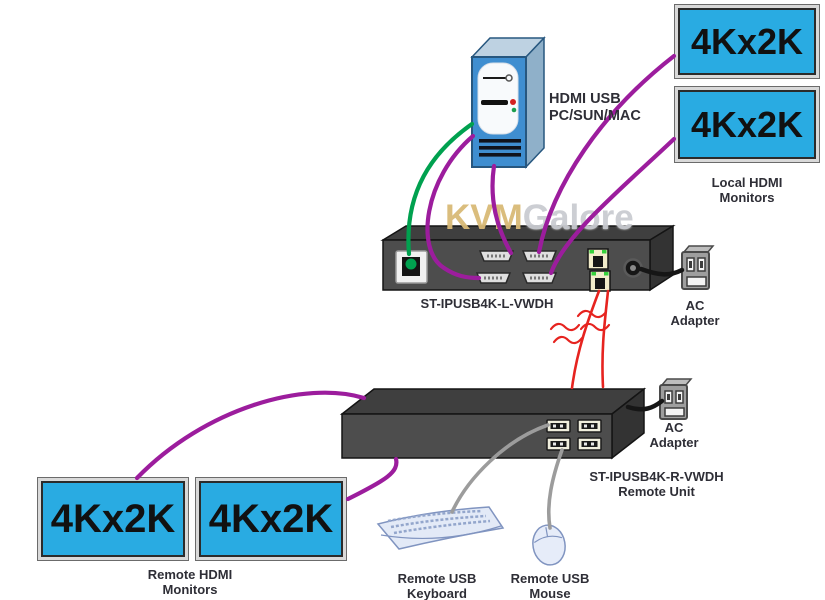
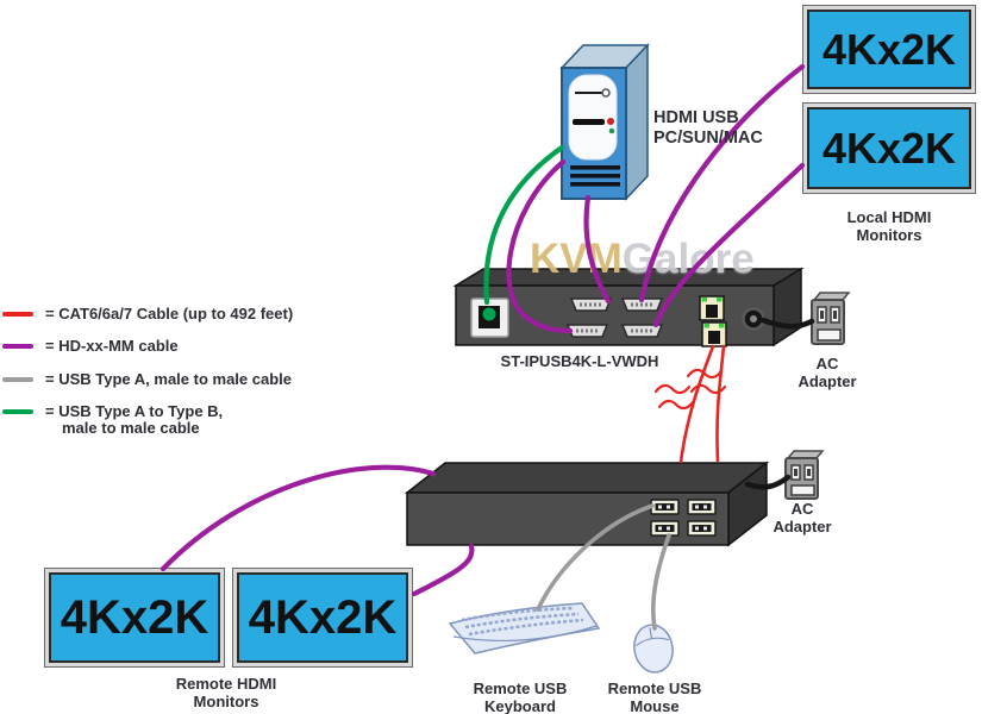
  4Kx2K
  4Kx2K
  4Kx2K
  4Kx2K
  KVMGalre
+ = CAT6/6a/7 Cable (up to 492 feet)
+ = HD-xx-MM cable
+ = USB Type A, male to male cable
+ = USB Type A to Type B,
+ male to male cable
  HDMI USB
  PC/SUN/MAC
  Local HDMI
  Monitors
  ST-IPUSB4K-L-VWDH
  AC
  Adapter
  AC
  Adapter
- ST-IPUSB4K-R-VWDH
- Remote Unit
  Remote HDMI
  Monitors
  Remote USB
  Keyboard
  Remote USB
  Mouse
